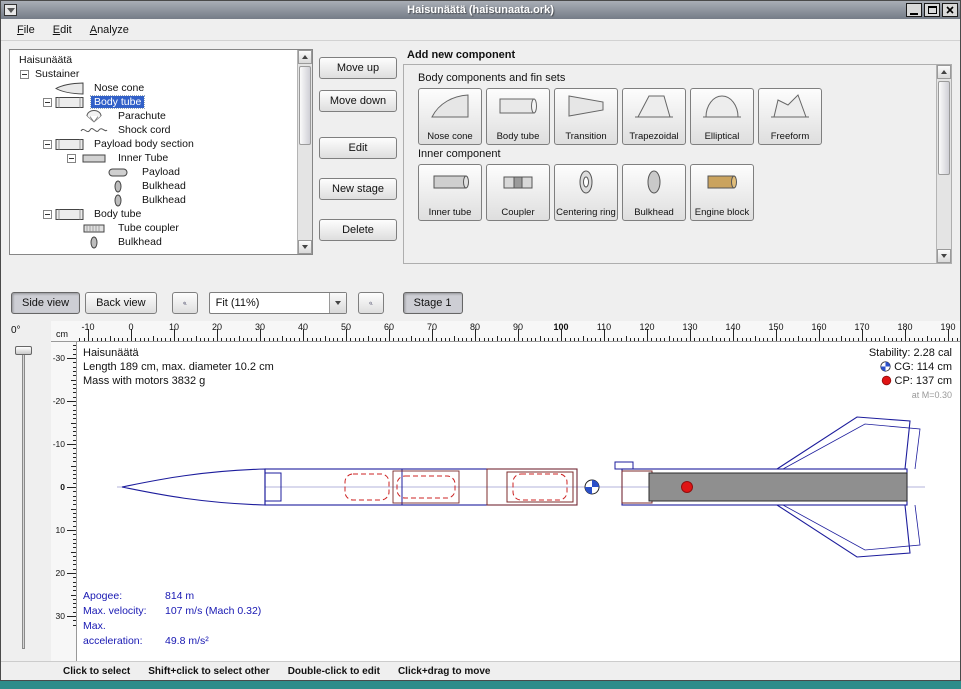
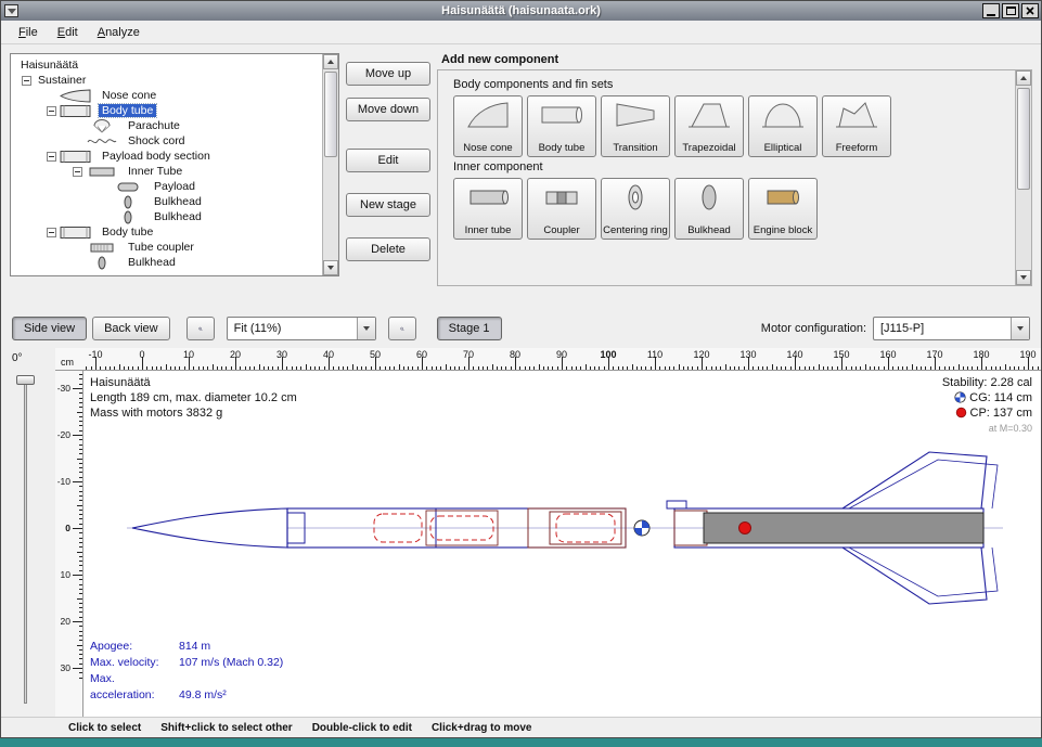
  Haisunäätä (haisunaata.ork)
  File
  Edit
  Analyze
  Haisunäätä
  Sustainer
  Nose cone
  Body tube
  Parachute
  Shock cord
  Payload body section
  Inner Tube
  Payload
  Bulkhead
  Bulkhead
  Body tube
  Tube coupler
  Bulkhead
  Move up
  Move down
  Edit
  New stage
  Delete
  Add new component
  Body components and fin sets
  Nose cone
  Body tube
  Transition
  Trapezoidal
  Elliptical
  Freeform
  Inner component
  Inner tube
  Coupler
  Centering ring
  Bulkhead
  Engine block
  Side view
  Back view
  Fit (11%)
  Stage 1
+ Motor configuration:
+ [J115-P]
  0°
  cm
  -10
  0
  10
  20
  30
  40
  50
  60
  70
  80
  90
  100
  110
  120
  130
  140
  150
  160
  170
  180
  190
  -30
  -20
  -10
  0
  10
  20
  30
  Haisunäätä
  Length 189 cm, max. diameter 10.2 cm
  Mass with motors 3832 g
  Stability: 2.28 cal
  CG: 114 cm
  CP: 137 cm
  at M=0.30
  Apogee: 814 m
  Max. velocity: 107 m/s (Mach 0.32)
  Max. acceleration: 49.8 m/s²
  Click to select
  Shift+click to select other
  Double-click to edit
  Click+drag to move
